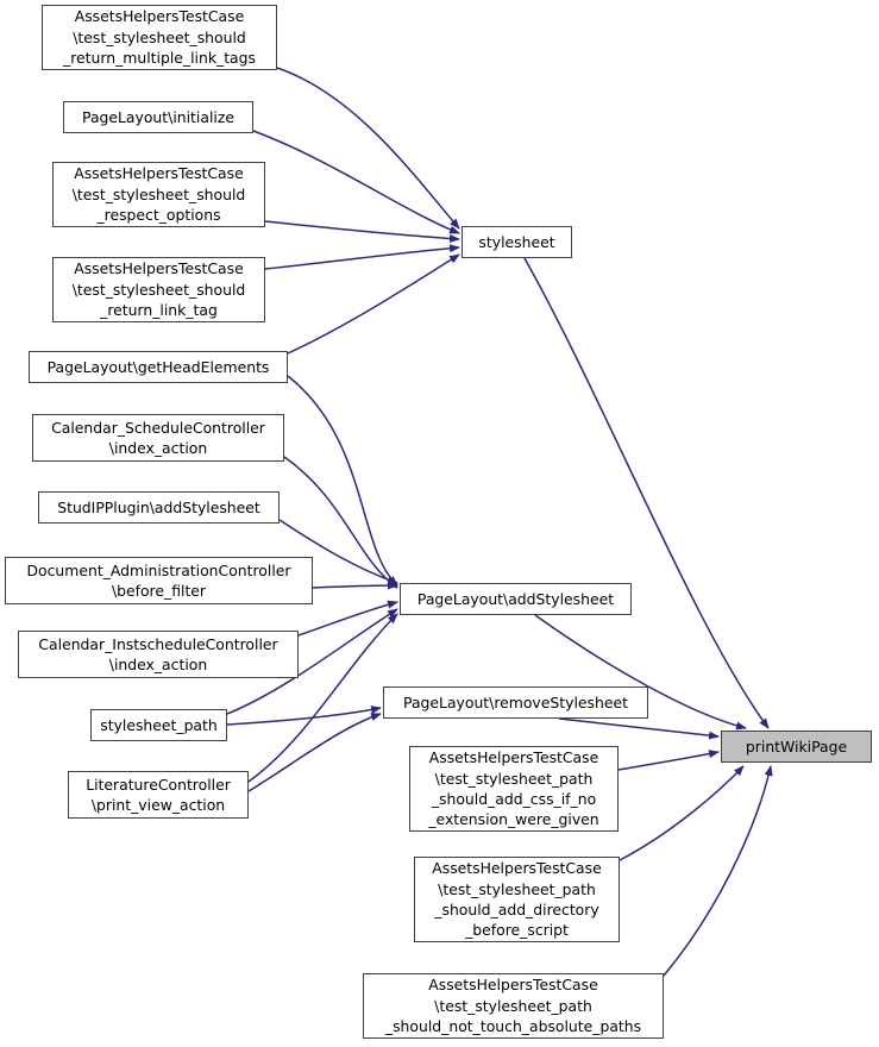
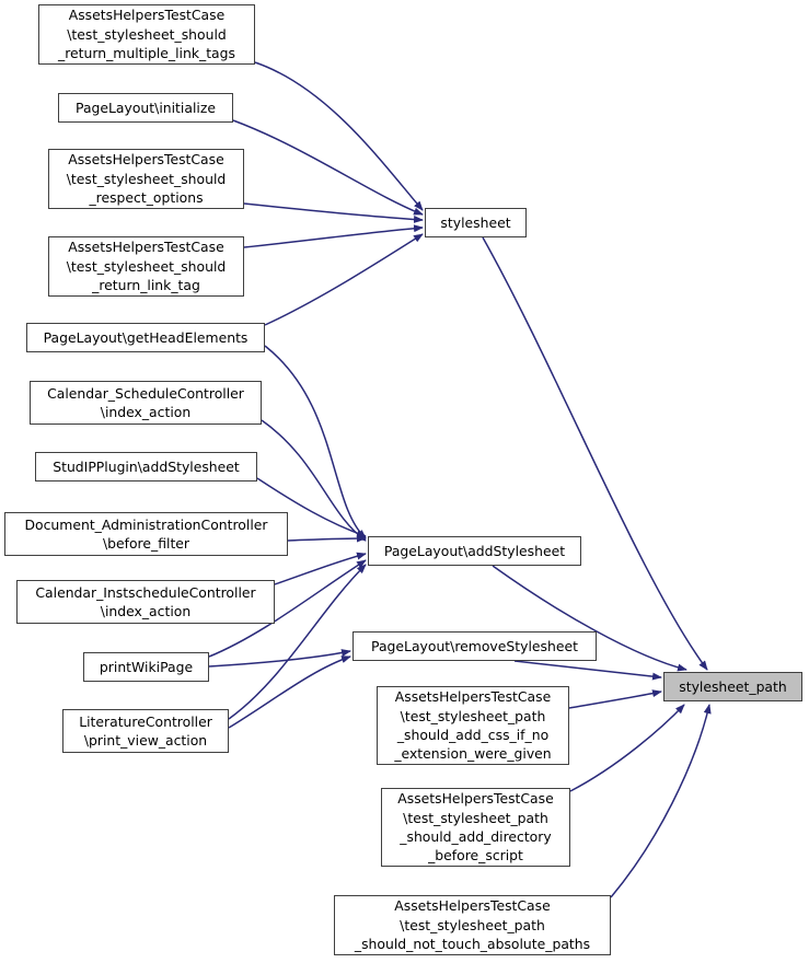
  AssetsHelpersTestCase
  \test_stylesheet_should
  _return_multiple_link_tags
  PageLayout\initialize
  AssetsHelpersTestCase
  \test_stylesheet_should
  _respect_options
  AssetsHelpersTestCase
  \test_stylesheet_should
  _return_link_tag
  PageLayout\getHeadElements
  Calendar_ScheduleController
  \index_action
  StudIPPlugin\addStylesheet
  Document_AdministrationController
  \before_filter
  Calendar_InstscheduleController
  \index_action
- stylesheet_path
+ printWikiPage
  LiteratureController
  \print_view_action
  stylesheet
  PageLayout\addStylesheet
  PageLayout\removeStylesheet
  AssetsHelpersTestCase
  \test_stylesheet_path
  _should_add_css_if_no
  _extension_were_given
  AssetsHelpersTestCase
  \test_stylesheet_path
  _should_add_directory
  _before_script
  AssetsHelpersTestCase
  \test_stylesheet_path
  _should_not_touch_absolute_paths
- printWikiPage
+ stylesheet_path
